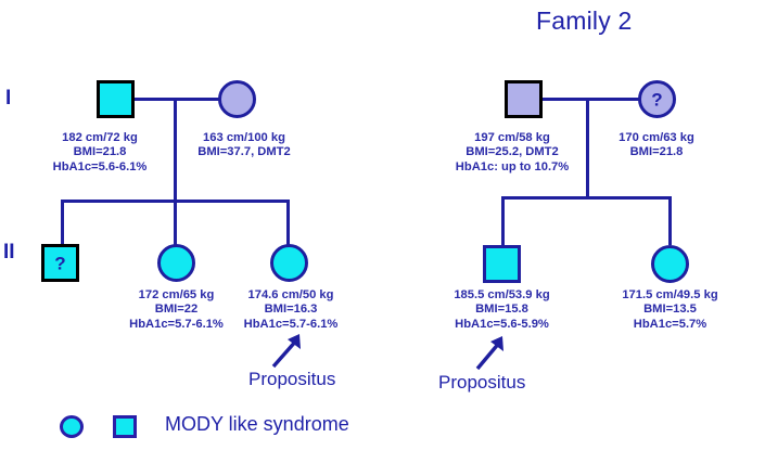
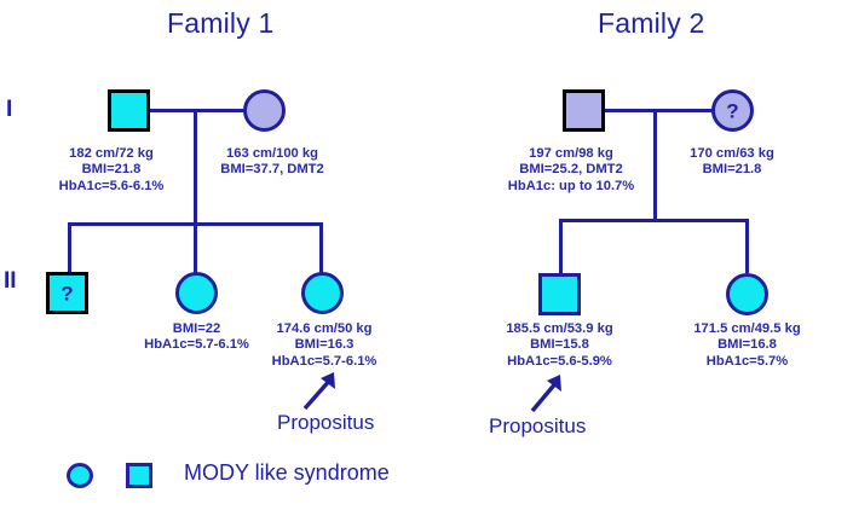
+ Family 1
  I
  II
  182 cm/72 kg
  BMI=21.8
  HbA1c=5.6-6.1%
  163 cm/100 kg
  BMI=37.7, DMT2
  ?
- 172 cm/65 kg
  BMI=22
  HbA1c=5.7-6.1%
  174.6 cm/50 kg
  BMI=16.3
  HbA1c=5.7-6.1%
  Propositus
  Family 2
  ?
- 197 cm/58 kg
+ 197 cm/98 kg
  BMI=25.2, DMT2
  HbA1c: up to 10.7%
  170 cm/63 kg
  BMI=21.8
  185.5 cm/53.9 kg
  BMI=15.8
  HbA1c=5.6-5.9%
  171.5 cm/49.5 kg
- BMI=13.5
+ BMI=16.8
  HbA1c=5.7%
  Propositus
  MODY like syndrome
